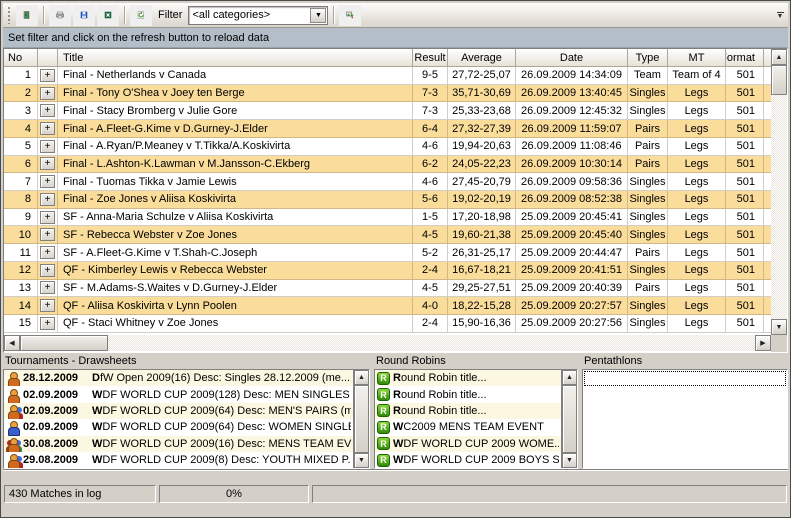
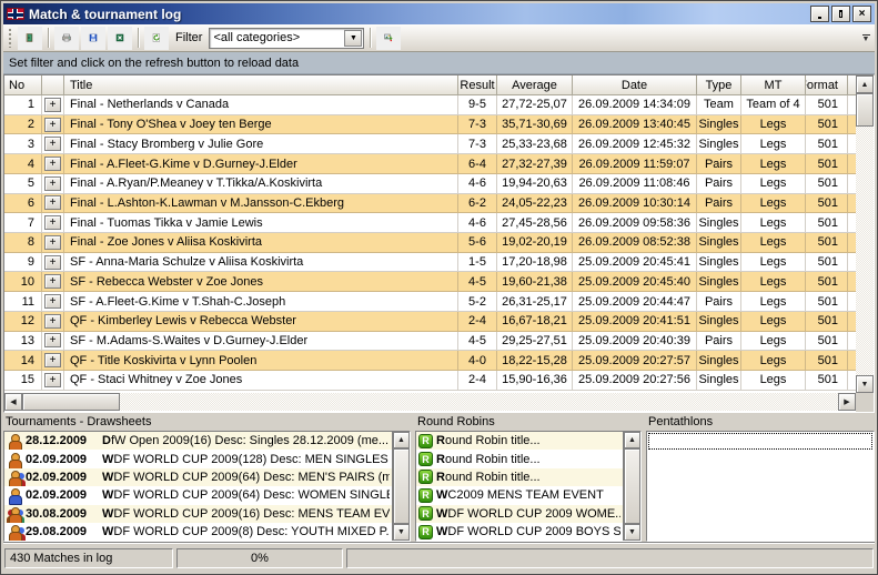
+ Match & tournament log
+ ×
  Filter
  <all categories>
  Set filter and click on the refresh button to reload data
  No
  Title
  Result
  Average
  Date
  Type
  MT
  ormat
  1
  +
  Final - Netherlands v Canada
  9-5
  27,72-25,07
  26.09.2009 14:34:09
  Team
  Team of 4
  501
  2
  +
  Final - Tony O'Shea v Joey ten Berge
  7-3
  35,71-30,69
  26.09.2009 13:40:45
  Singles
  Legs
  501
  3
  +
  Final - Stacy Bromberg v Julie Gore
  7-3
  25,33-23,68
  26.09.2009 12:45:32
  Singles
  Legs
  501
  4
  +
  Final - A.Fleet-G.Kime v D.Gurney-J.Elder
  6-4
  27,32-27,39
  26.09.2009 11:59:07
  Pairs
  Legs
  501
  5
  +
  Final - A.Ryan/P.Meaney v T.Tikka/A.Koskivirta
  4-6
  19,94-20,63
  26.09.2009 11:08:46
  Pairs
  Legs
  501
  6
  +
  Final - L.Ashton-K.Lawman v M.Jansson-C.Ekberg
  6-2
  24,05-22,23
  26.09.2009 10:30:14
  Pairs
  Legs
  501
  7
  +
  Final - Tuomas Tikka v Jamie Lewis
  4-6
- 27,45-20,79
+ 27,45-28,56
  26.09.2009 09:58:36
  Singles
  Legs
  501
  8
  +
  Final - Zoe Jones v Aliisa Koskivirta
  5-6
  19,02-20,19
  26.09.2009 08:52:38
  Singles
  Legs
  501
  9
  +
  SF - Anna-Maria Schulze v Aliisa Koskivirta
  1-5
  17,20-18,98
  25.09.2009 20:45:41
  Singles
  Legs
  501
  10
  +
  SF - Rebecca Webster v Zoe Jones
  4-5
  19,60-21,38
  25.09.2009 20:45:40
  Singles
  Legs
  501
  11
  +
  SF - A.Fleet-G.Kime v T.Shah-C.Joseph
  5-2
  26,31-25,17
  25.09.2009 20:44:47
  Pairs
  Legs
  501
  12
  +
  QF - Kimberley Lewis v Rebecca Webster
  2-4
  16,67-18,21
  25.09.2009 20:41:51
  Singles
  Legs
  501
  13
  +
  SF - M.Adams-S.Waites v D.Gurney-J.Elder
  4-5
  29,25-27,51
  25.09.2009 20:40:39
  Pairs
  Legs
  501
  14
  +
- QF - Aliisa Koskivirta v Lynn Poolen
+ QF - Title Koskivirta v Lynn Poolen
  4-0
  18,22-15,28
  25.09.2009 20:27:57
  Singles
  Legs
  501
  15
  +
  QF - Staci Whitney v Zoe Jones
  2-4
  15,90-16,36
  25.09.2009 20:27:56
  Singles
  Legs
  501
  Tournaments - Drawsheets
  28.12.2009
  DfW Open 2009(16) Desc: Singles 28.12.2009 (me...
  02.09.2009
  WDF WORLD CUP 2009(128) Desc: MEN SINGLES
  02.09.2009
  WDF WORLD CUP 2009(64) Desc: MEN'S PAIRS (m
  02.09.2009
  WDF WORLD CUP 2009(64) Desc: WOMEN SINGL
  30.08.2009
  WDF WORLD CUP 2009(16) Desc: MENS TEAM EV
  29.08.2009
  WDF WORLD CUP 2009(8) Desc: YOUTH MIXED P.
  Round Robins
  R
  Round Robin title...
  R
  Round Robin title...
  R
  Round Robin title...
  R
  WC2009 MENS TEAM EVENT
  R
  WDF WORLD CUP 2009 WOME..
  R
  WDF WORLD CUP 2009 BOYS S
  Pentathlons
  430 Matches in log
  0%
